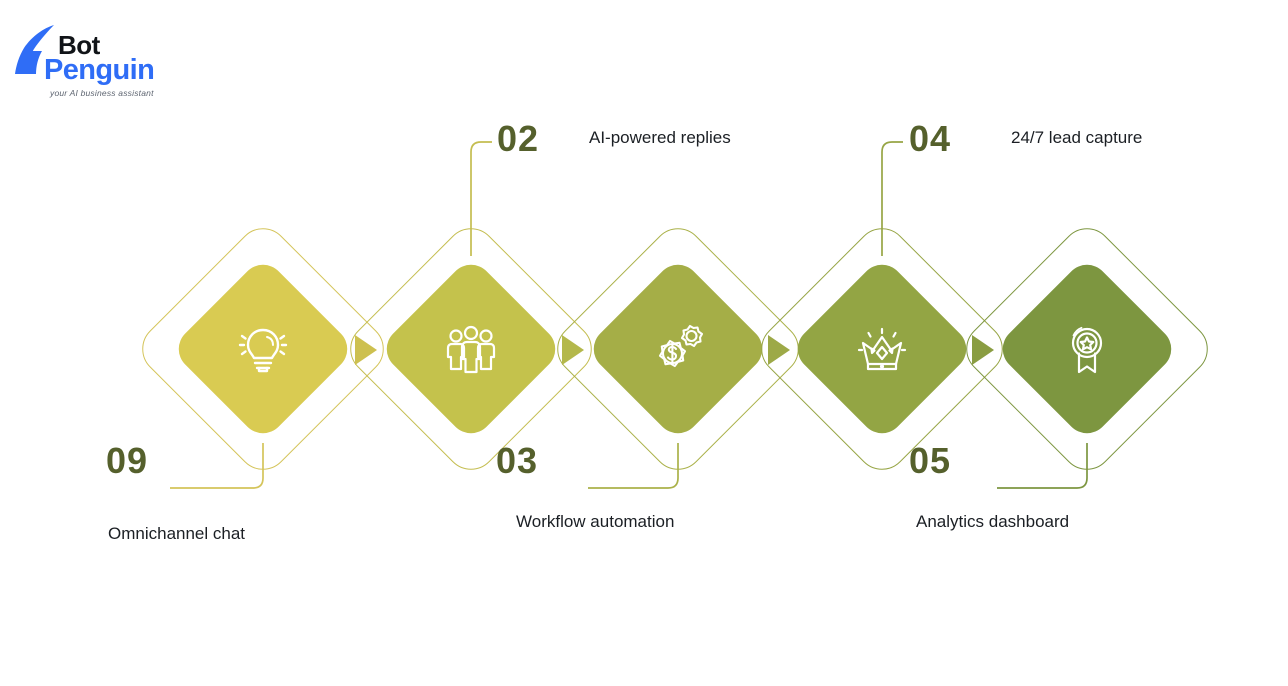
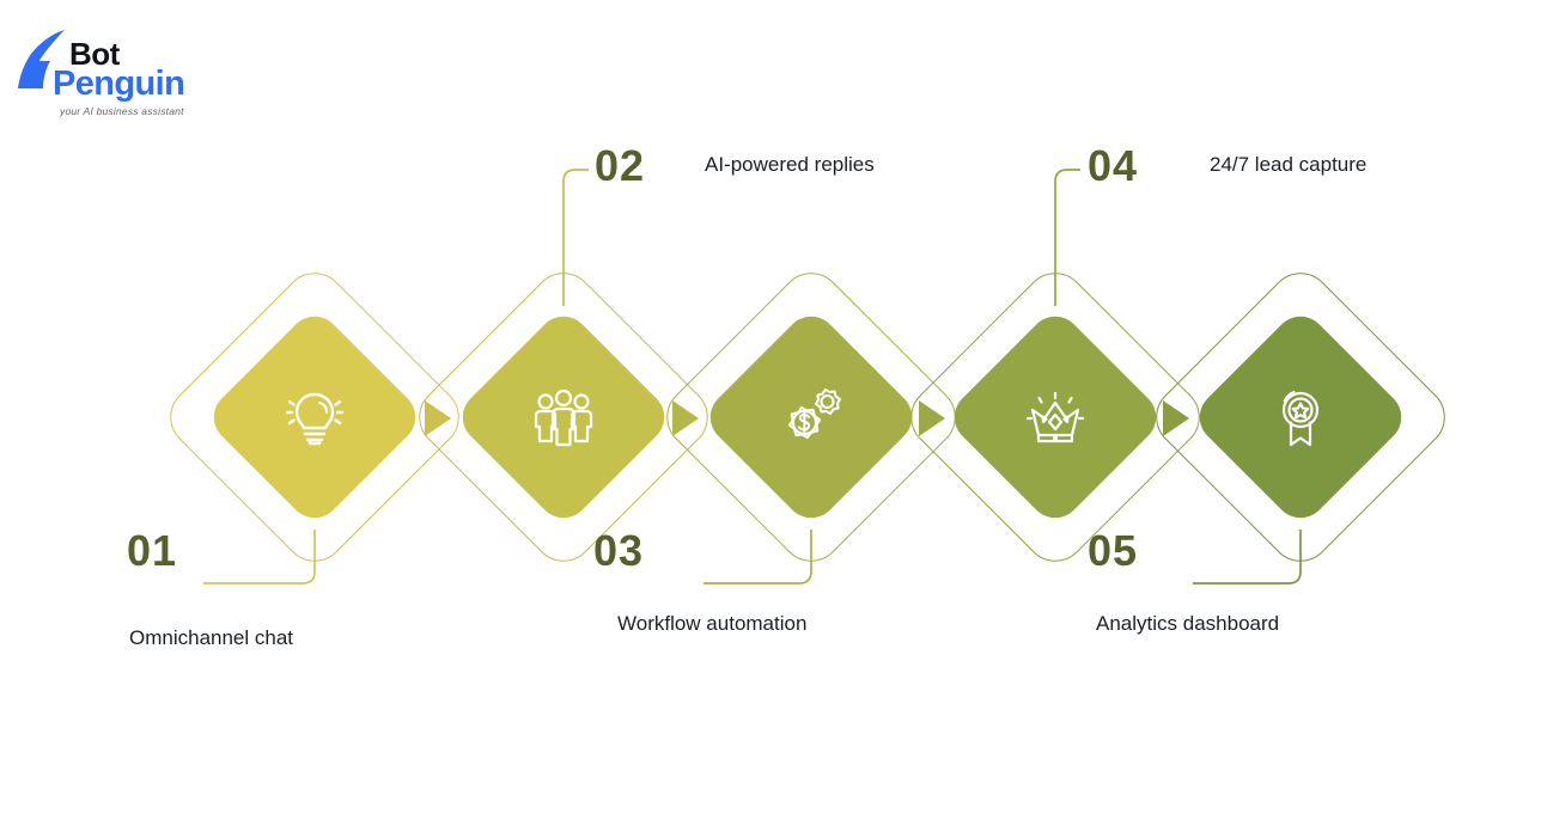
  Bot
  Penguin
  your AI business assistant
- 09
+ 01
  Omnichannel chat
  02
  AI-powered replies
  03
  Workflow automation
  04
  24/7 lead capture
  05
  Analytics dashboard
